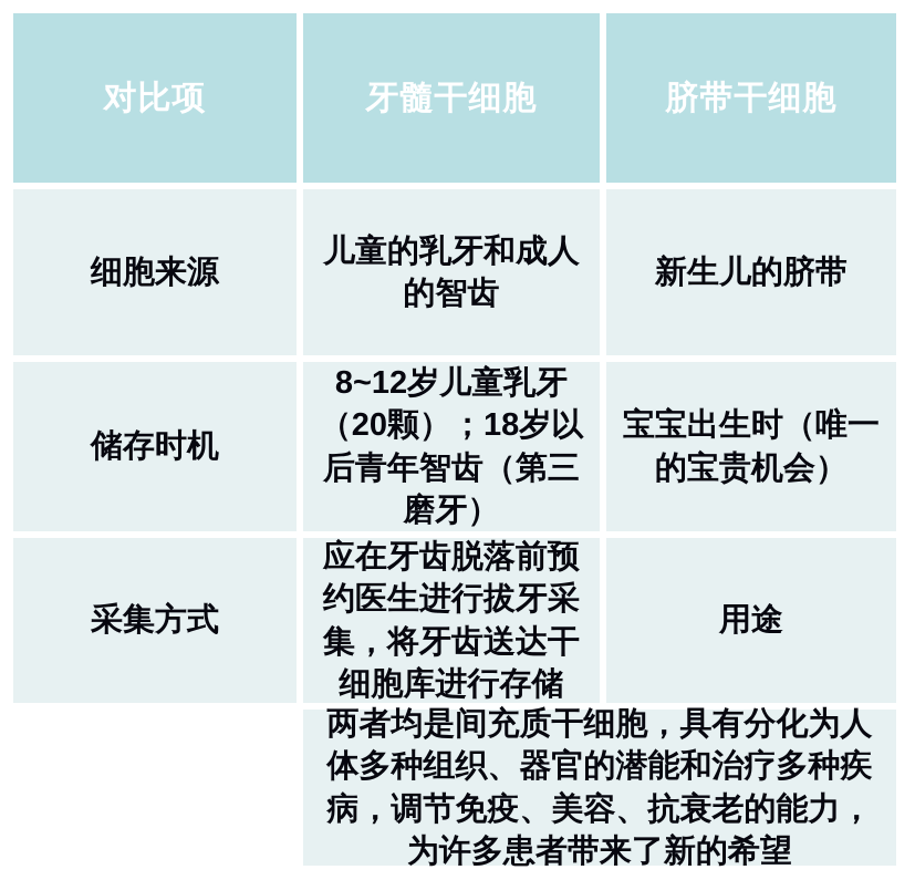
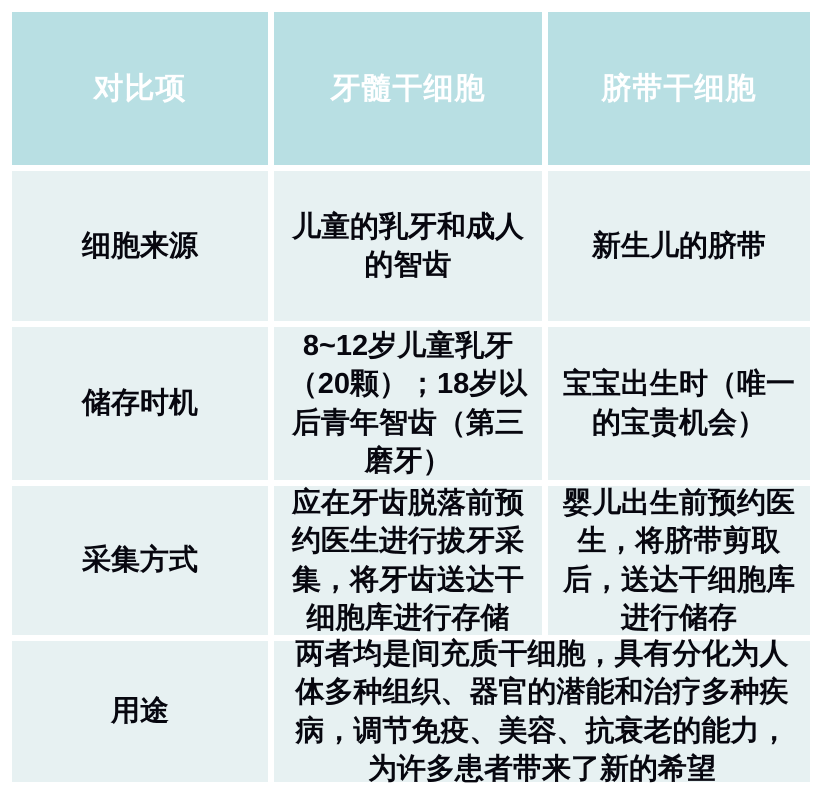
  对比项
  牙髓干细胞
  脐带干细胞
  细胞来源
  儿童的乳牙和成人的智齿
  新生儿的脐带
  储存时机
  8~12岁儿童乳牙（20颗）；18岁以后青年智齿（第三磨牙）
  宝宝出生时（唯一的宝贵机会）
  采集方式
  应在牙齿脱落前预约医生进行拔牙采集，将牙齿送达干细胞库进行存储
+ 婴儿出生前预约医生，将脐带剪取后，送达干细胞库进行储存
  用途
  两者均是间充质干细胞，具有分化为人体多种组织、器官的潜能和治疗多种疾病，调节免疫、美容、抗衰老的能力，为许多患者带来了新的希望
